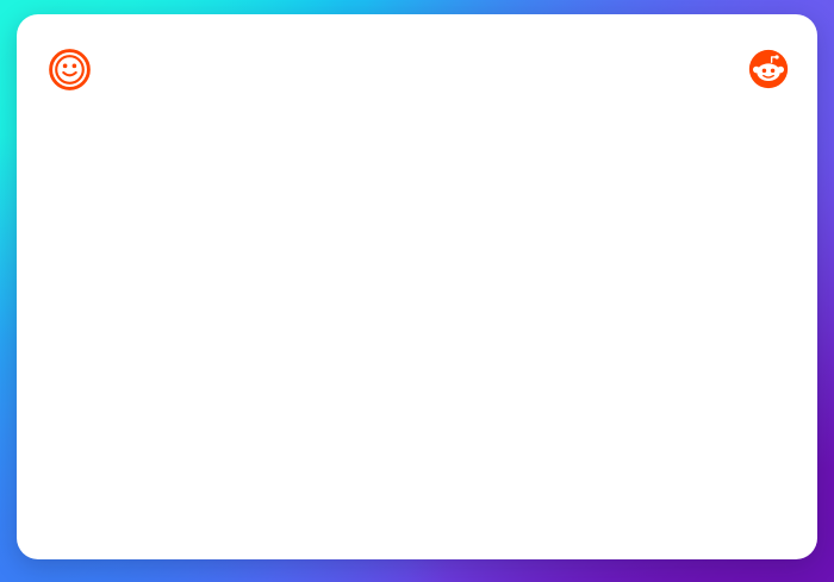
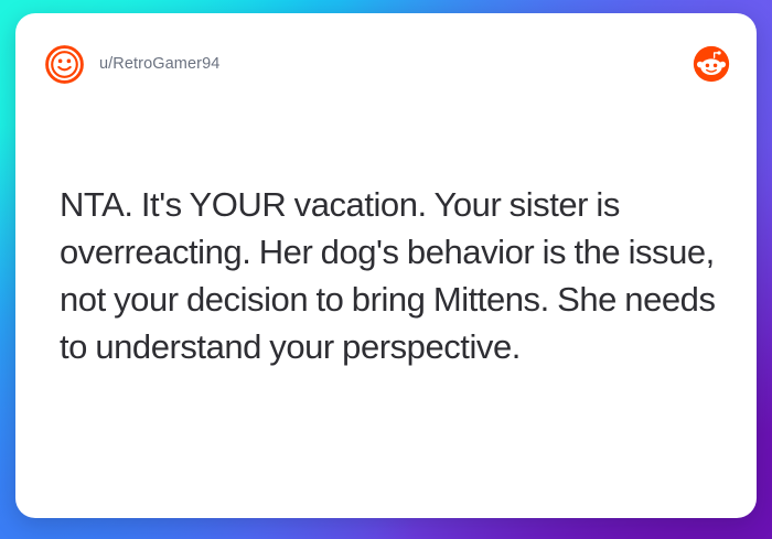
+ u/RetroGamer94
+ NTA. It's YOUR vacation. Your sister is overreacting. Her dog's behavior is the issue, not your decision to bring Mittens. She needs to understand your perspective.
